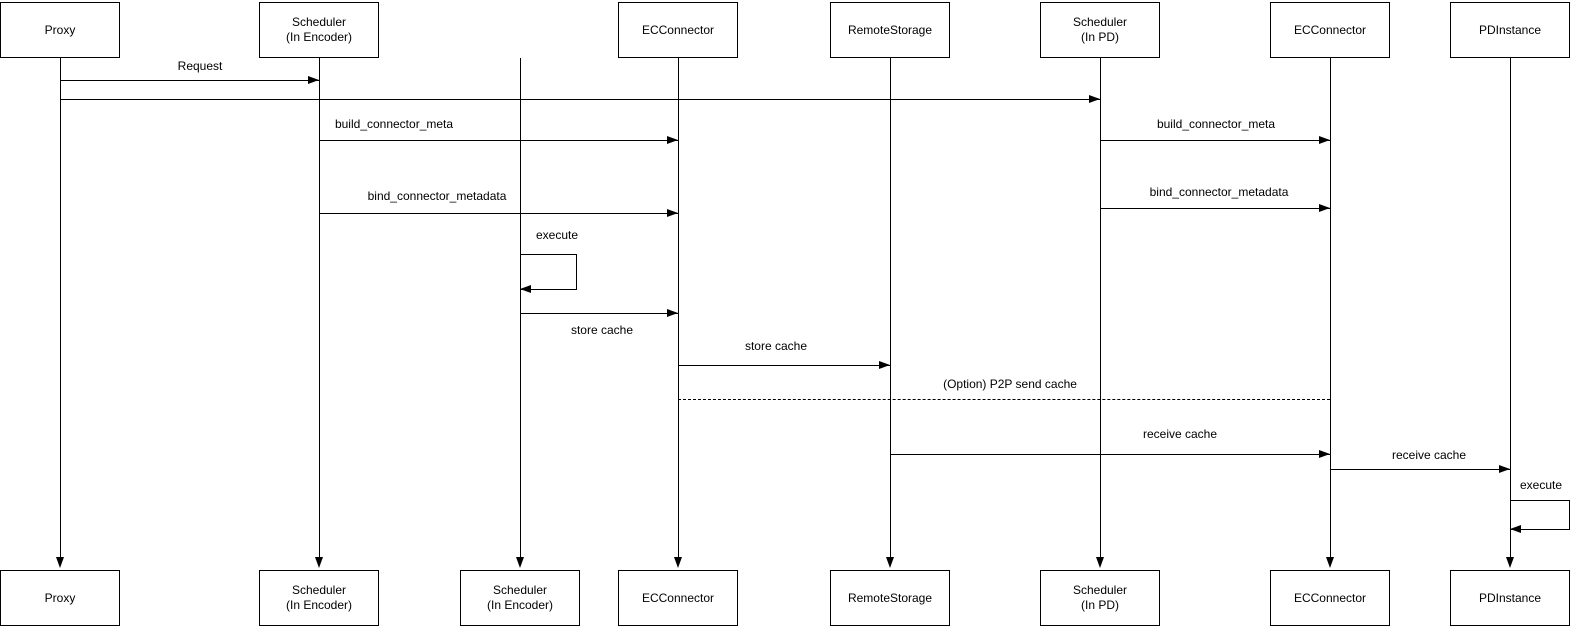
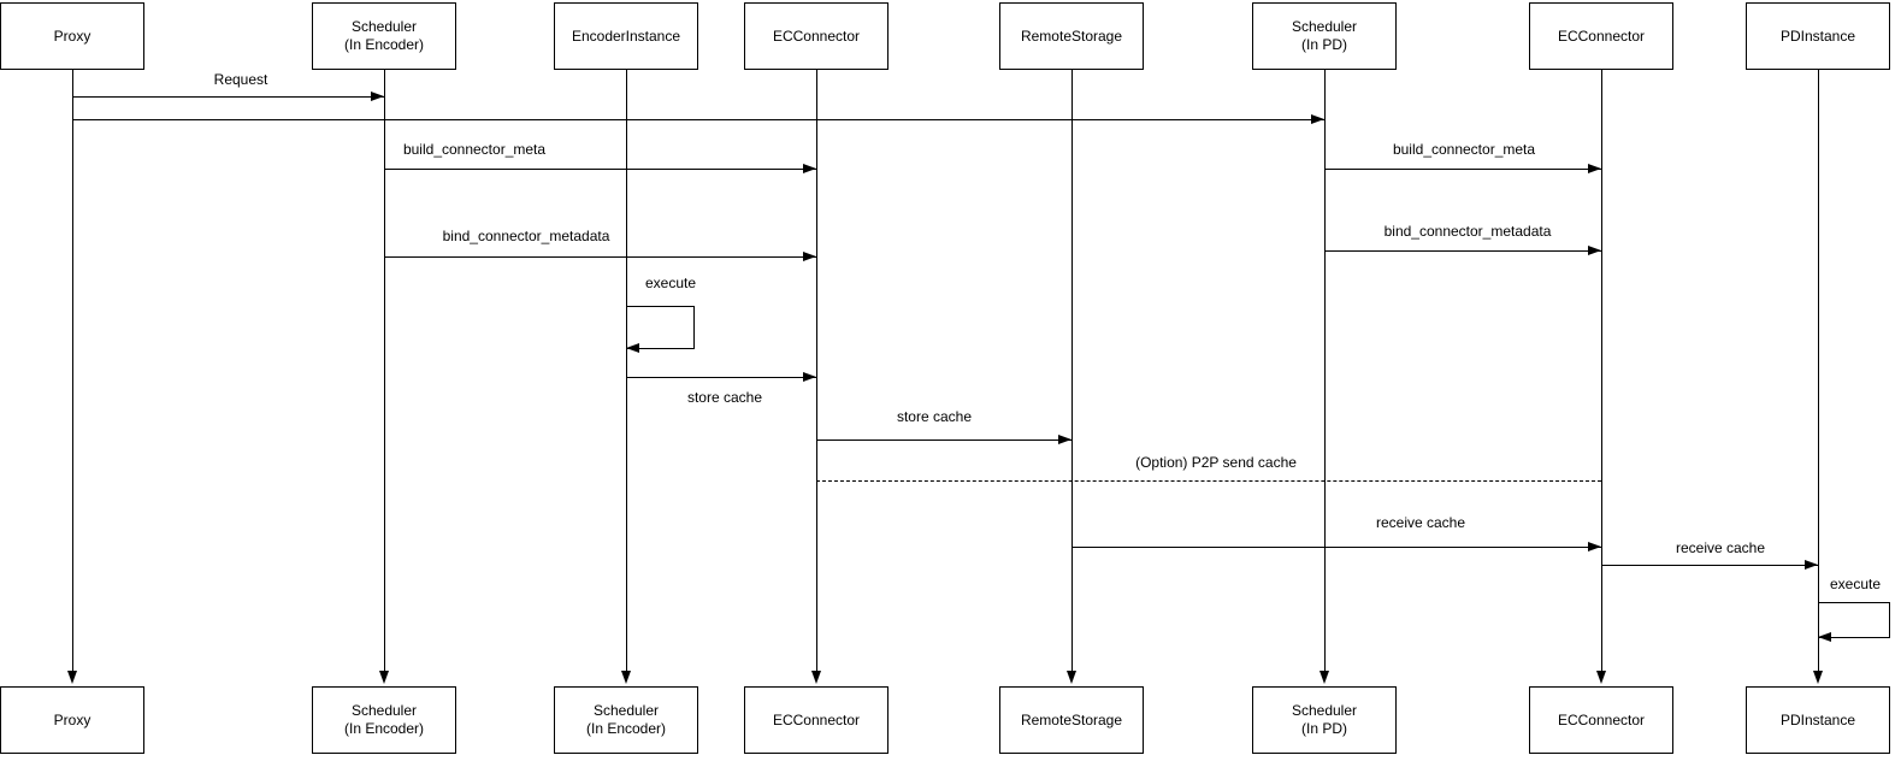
  Proxy
  Proxy
  Scheduler
  (In Encoder)
  Scheduler
  (In Encoder)
+ EncoderInstance
  Scheduler
  (In Encoder)
  ECConnector
  ECConnector
  RemoteStorage
  RemoteStorage
  Scheduler
  (In PD)
  Scheduler
  (In PD)
  ECConnector
  ECConnector
  PDInstance
  PDInstance
  Request
  build_connector_meta
  build_connector_meta
  bind_connector_metadata
  bind_connector_metadata
  store cache
  store cache
  (Option) P2P send cache
  receive cache
  receive cache
  execute
  execute
